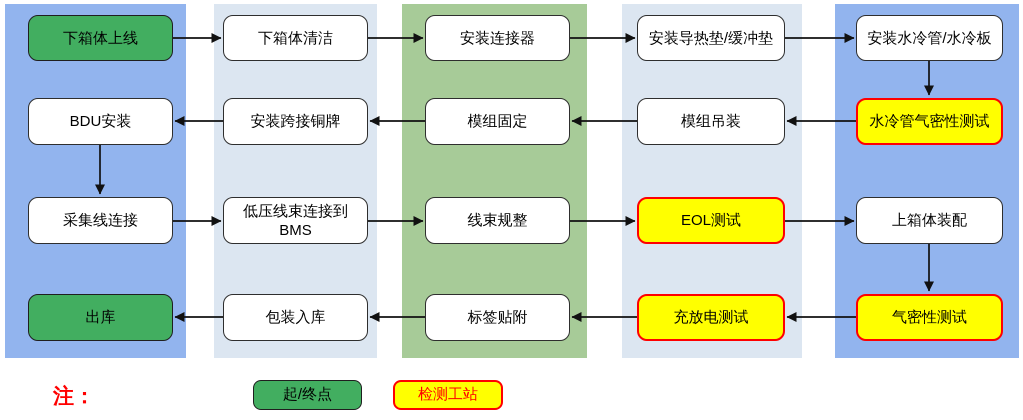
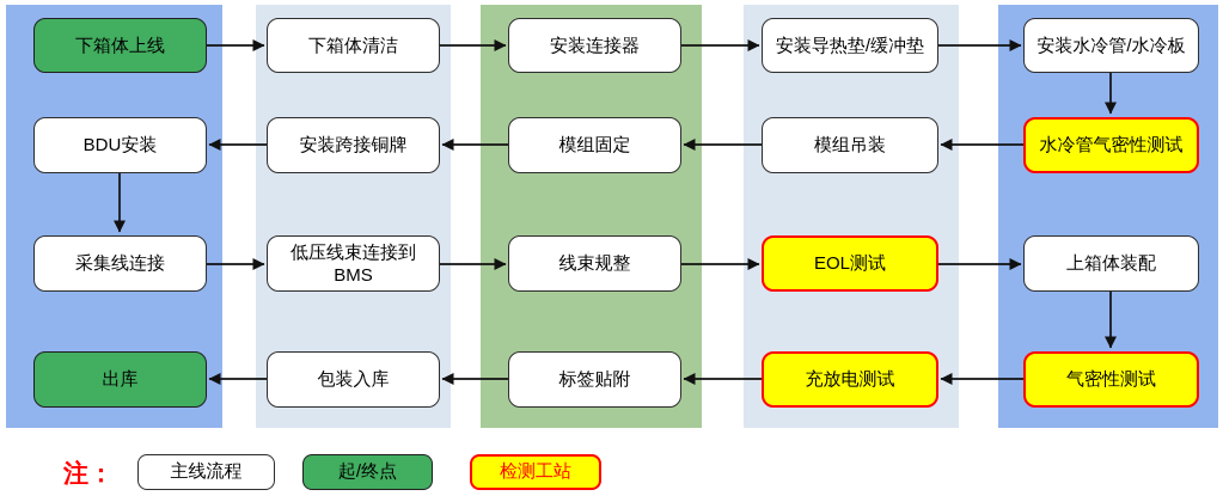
  下箱体上线
  下箱体清洁
  安装连接器
  安装导热垫/缓冲垫
  安装水冷管/水冷板
  BDU安装
  安装跨接铜牌
  模组固定
  模组吊装
  水冷管气密性测试
  采集线连接
  低压线束连接到BMS
  线束规整
  EOL测试
  上箱体装配
  出库
  包装入库
  标签贴附
  充放电测试
  气密性测试
  注：
+ 主线流程
  起/终点
  检测工站
